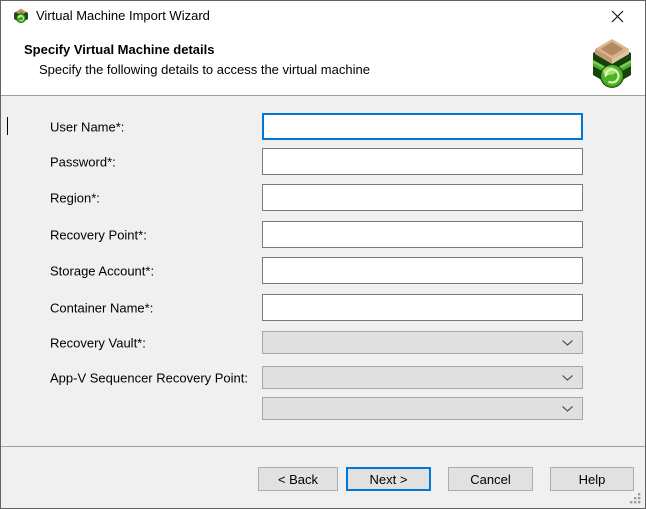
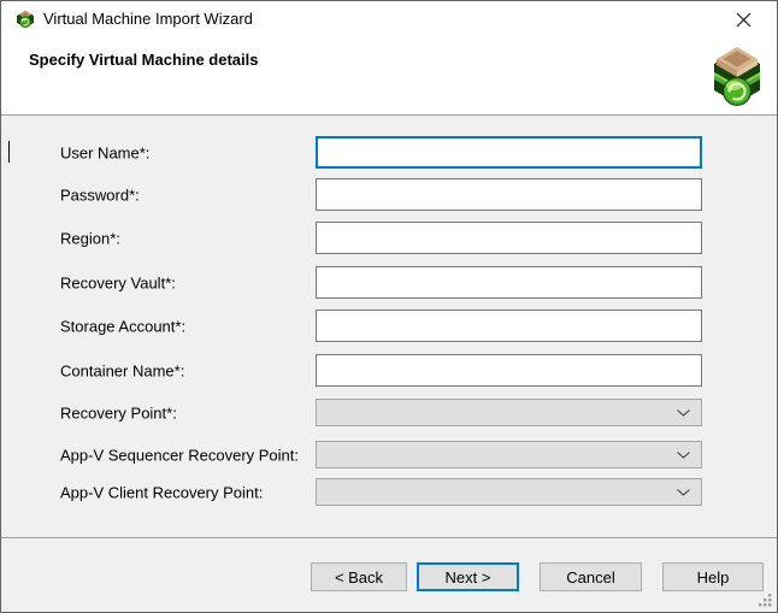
  Virtual Machine Import Wizard
  Specify Virtual Machine details
- Specify the following details to access the virtual machine
  User Name*:
  Password*:
  Region*:
- Recovery Point*:
+ Recovery Vault*:
  Storage Account*:
  Container Name*:
- Recovery Vault*:
+ Recovery Point*:
  App-V Sequencer Recovery Point:
+ App-V Client Recovery Point:
  < Back
  Next >
  Cancel
  Help
